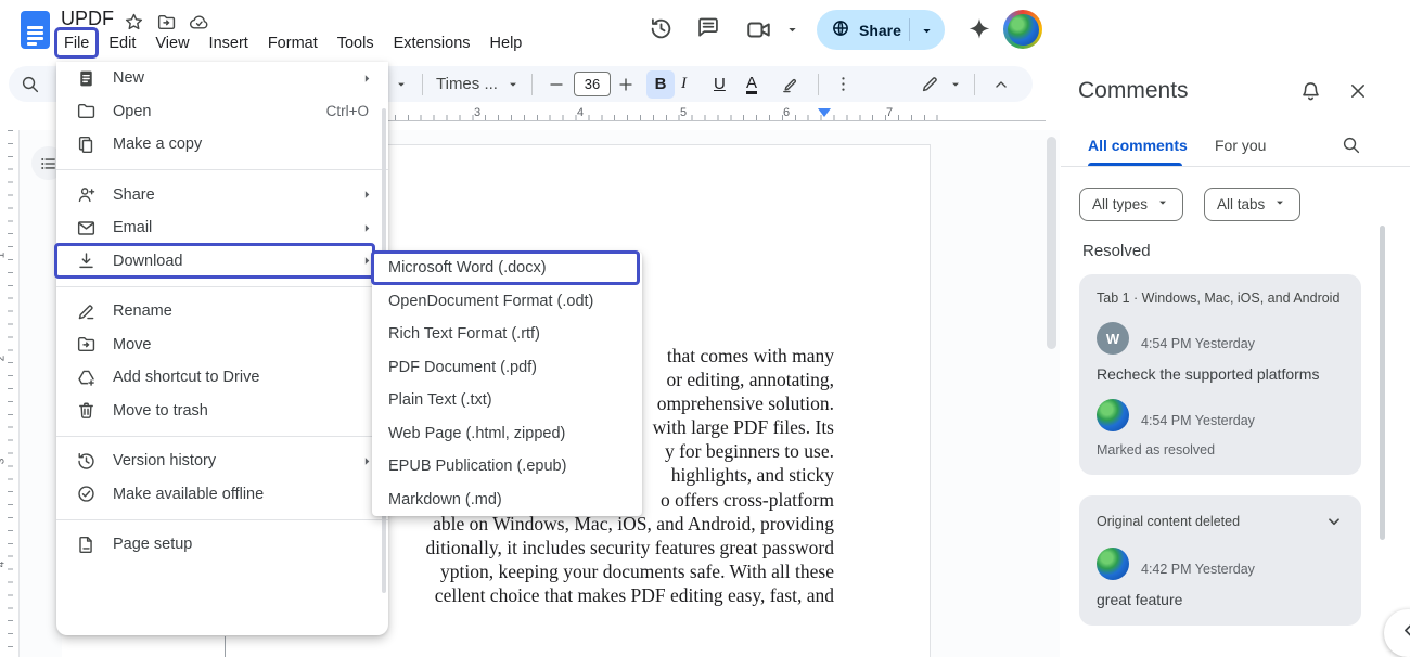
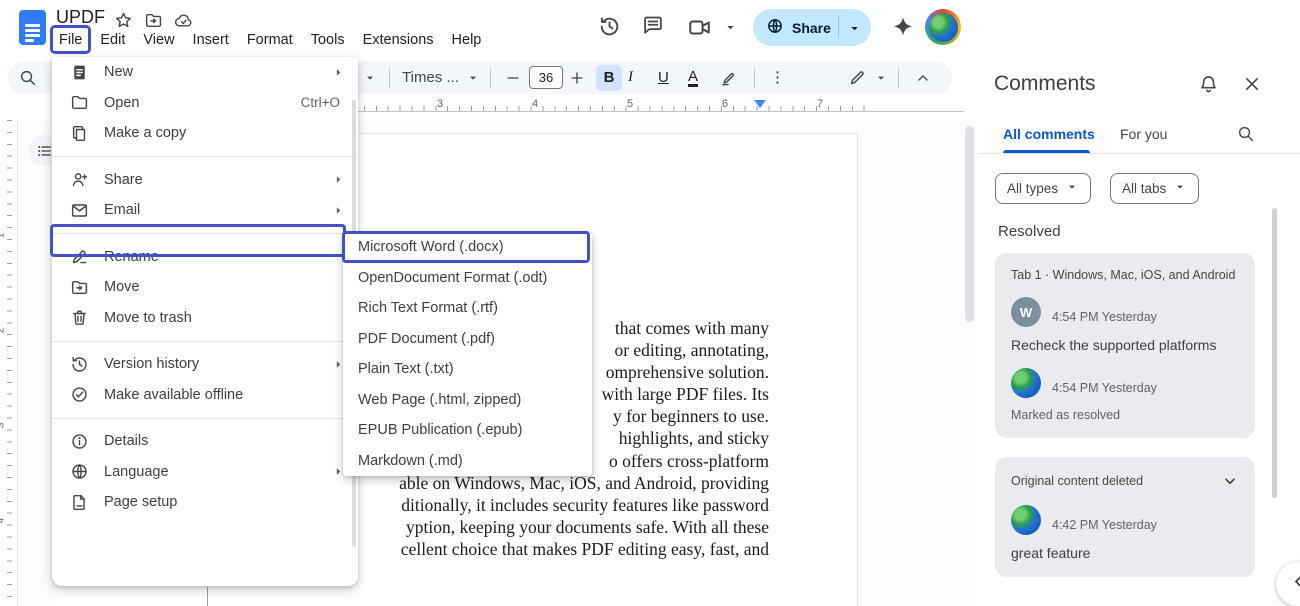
  that comes with many
  or editing, annotating,
  omprehensive solution.
  with large PDF files. Its
  y for beginners to use.
  highlights, and sticky
  o offers cross-platform
  able on Windows, Mac, iOS, and Android, providing
- ditionally, it includes security features great password
+ ditionally, it includes security features like password
  yption, keeping your documents safe. With all these
  cellent choice that makes PDF editing easy, fast, and
  3
  4
  5
  6
  7
  UPDF
  File
  Edit
  View
  Insert
  Format
  Tools
  Extensions
  Help
  Share
  Times ...
  36
  B
  I
  U
  A
  New
  Open
  Ctrl+O
  Make a copy
  Share
  Email
- Download
  Rename
  Move
- Add shortcut to Drive
  Move to trash
  Version history
  Make available offline
+ Details
+ Language
  Page setup
  Microsoft Word (.docx)
  OpenDocument Format (.odt)
  Rich Text Format (.rtf)
  PDF Document (.pdf)
  Plain Text (.txt)
  Web Page (.html, zipped)
  EPUB Publication (.epub)
  Markdown (.md)
  Comments
  All comments
  For you
  All types
  All tabs
  Resolved
  Tab 1 · Windows, Mac, iOS, and Android
  W
  4:54 PM Yesterday
  Recheck the supported platforms
  4:54 PM Yesterday
  Marked as resolved
  Original content deleted
  4:42 PM Yesterday
  great feature
